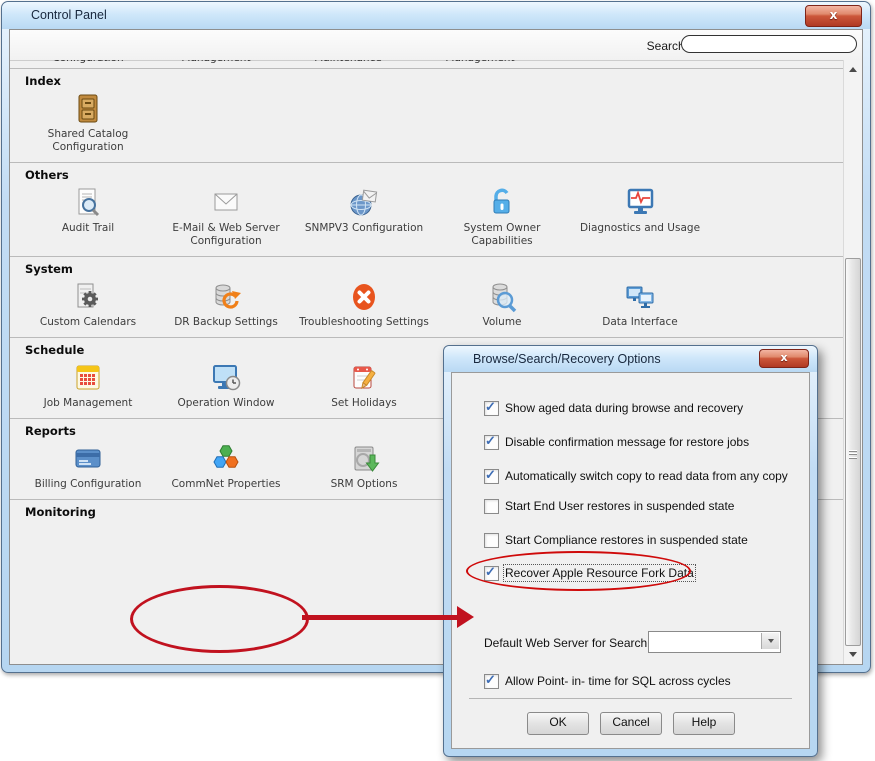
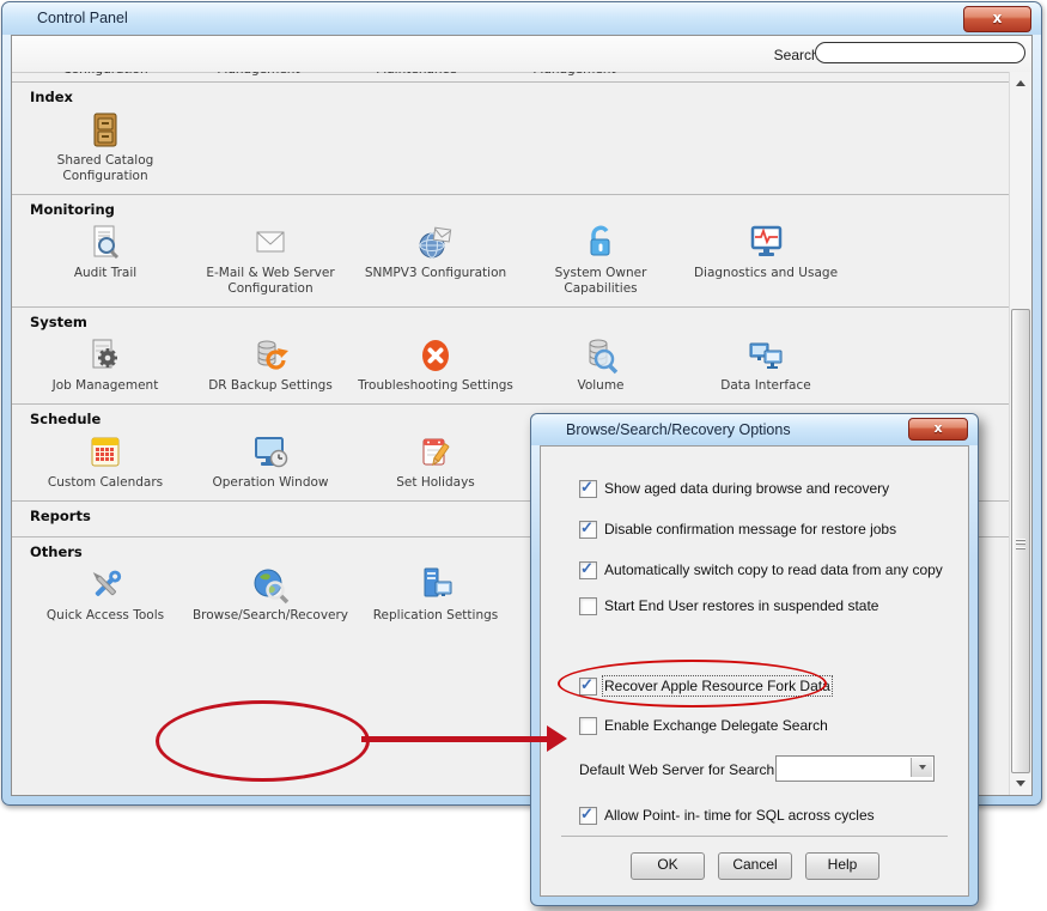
  Control Panel
  x
  Searc
  Index
  Shared Catalog Configuration
- Others
+ Monitoring
  Audit Trail
  E-Mail & Web Server Configuration
  SNMPV3 Configuration
  System Owner Capabilities
  Diagnostics and Usage
  System
- Custom Calendars
+ Job Management
  DR Backup Settings
  Troubleshooting Settings
  Volume
  Data Interface
  Schedule
- Job Management
+ Custom Calendars
  Operation Window
  Set Holidays
  Reports
- Billing Configuration
- CommNet Properties
- SRM Options
- Monitoring
+ Others
+ Quick Access Tools
+ Browse/Search/Recovery
+ Replication Settings
  Browse/Search/Recovery Options
  x
  Default Web Server for Search
  OK
  Cancel
  Help
  ✓
  Show aged data during browse and recovery
  ✓
  Disable confirmation message for restore jobs
  ✓
  Automatically switch copy to read data from any copy
  Start End User restores in suspended state
- Start Compliance restores in suspended state
  ✓
  Recover Apple Resource Fork Data
+ Enable Exchange Delegate Search
  ✓
  Allow Point- in- time for SQL across cycles
